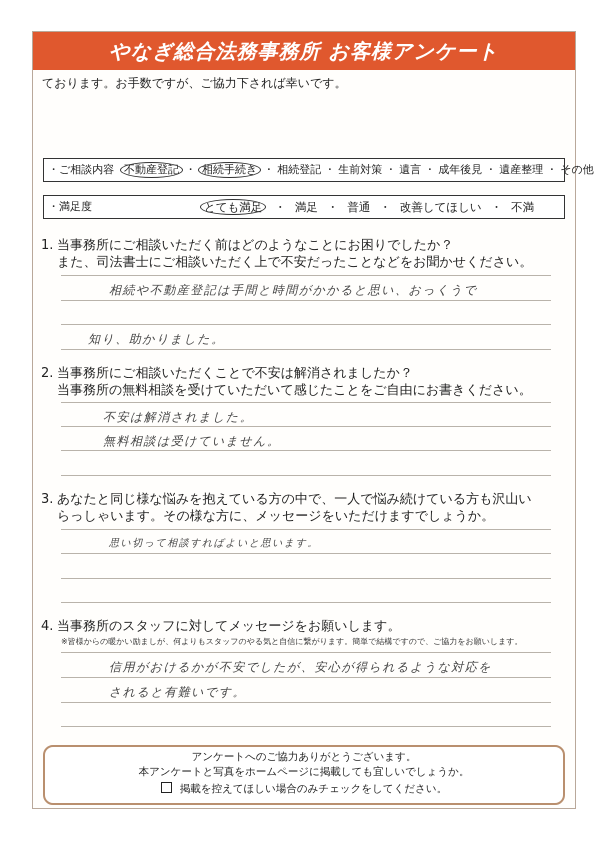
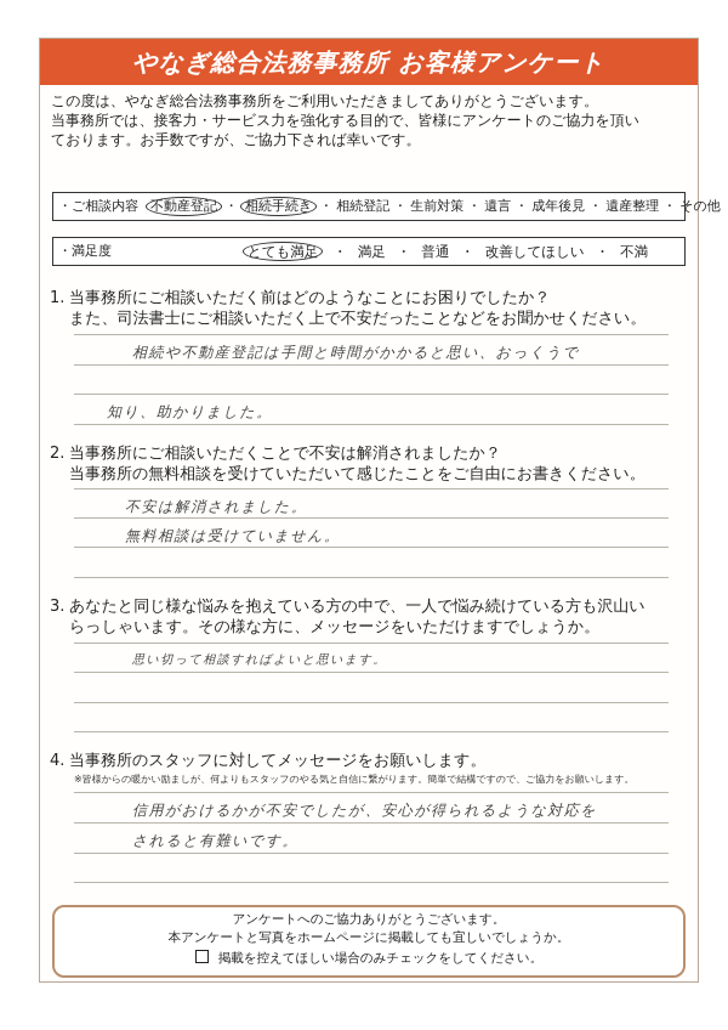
  やなぎ総合法務事務所 お客様アンケート
+ この度は、やなぎ総合法務事務所をご利用いただきましてありがとうございます。
+ 当事務所では、接客力・サービス力を強化する目的で、皆様にアンケートのご協力を頂い
  ております。お手数ですが、ご協力下されば幸いです。
  ・ご相談内容
  不動産登記
  ・
  相続手続き
  ・
  相続登記
  ・
  生前対策
  ・
  遺言
  ・
  成年後見
  ・
  遺産整理
  ・
  その他
  ・満足度
  とても満足
  ・
  満足
  ・
  普通
  ・
  改善してほしい
  ・
  不満
  1. 当事務所にご相談いただく前はどのようなことにお困りでしたか？
  また、司法書士にご相談いただく上で不安だったことなどをお聞かせください。
  相続や不動産登記は手間と時間がかかると思い、おっくうで
  知り、助かりました。
  2. 当事務所にご相談いただくことで不安は解消されましたか？
  当事務所の無料相談を受けていただいて感じたことをご自由にお書きください。
  不安は解消されました。
  無料相談は受けていません。
  3. あなたと同じ様な悩みを抱えている方の中で、一人で悩み続けている方も沢山い
  らっしゃいます。その様な方に、メッセージをいただけますでしょうか。
  思い切って相談すればよいと思います。
  4. 当事務所のスタッフに対してメッセージをお願いします。
  ※皆様からの暖かい励ましが、何よりもスタッフのやる気と自信に繋がります。簡単で結構ですので、ご協力をお願いします。
  信用がおけるかが不安でしたが、安心が得られるような対応を
  されると有難いです。
  アンケートへのご協力ありがとうございます。
  本アンケートと写真をホームページに掲載しても宜しいでしょうか。
  掲載を控えてほしい場合のみチェックをしてください。
